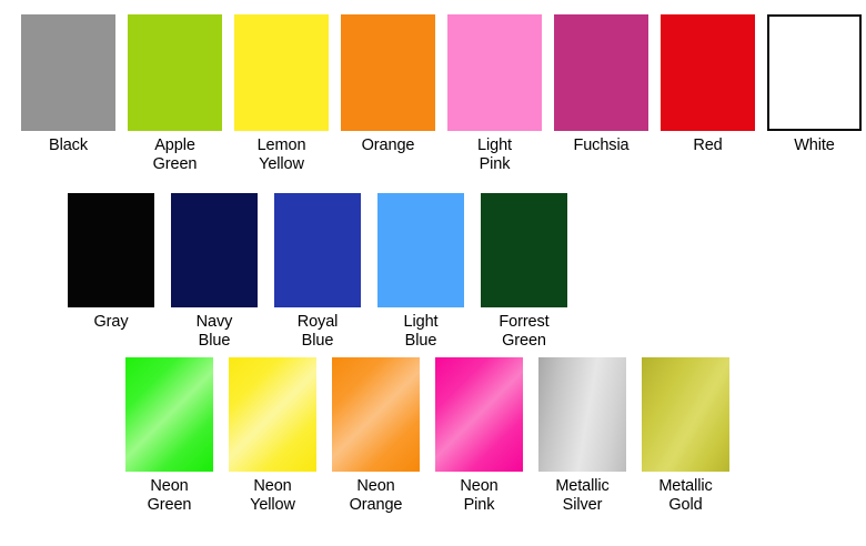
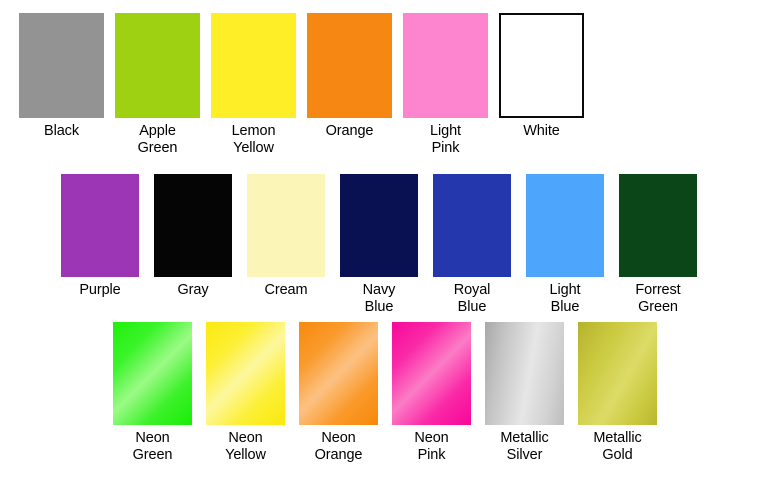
  Black
  Apple
  Green
  Lemon
  Yellow
  Orange
  Light
  Pink
- Fuchsia
- Red
  White
+ Purple
  Gray
+ Cream
  Navy
  Blue
  Royal
  Blue
  Light
  Blue
  Forrest
  Green
  Neon
  Green
  Neon
  Yellow
  Neon
  Orange
  Neon
  Pink
  Metallic
  Silver
  Metallic
  Gold
